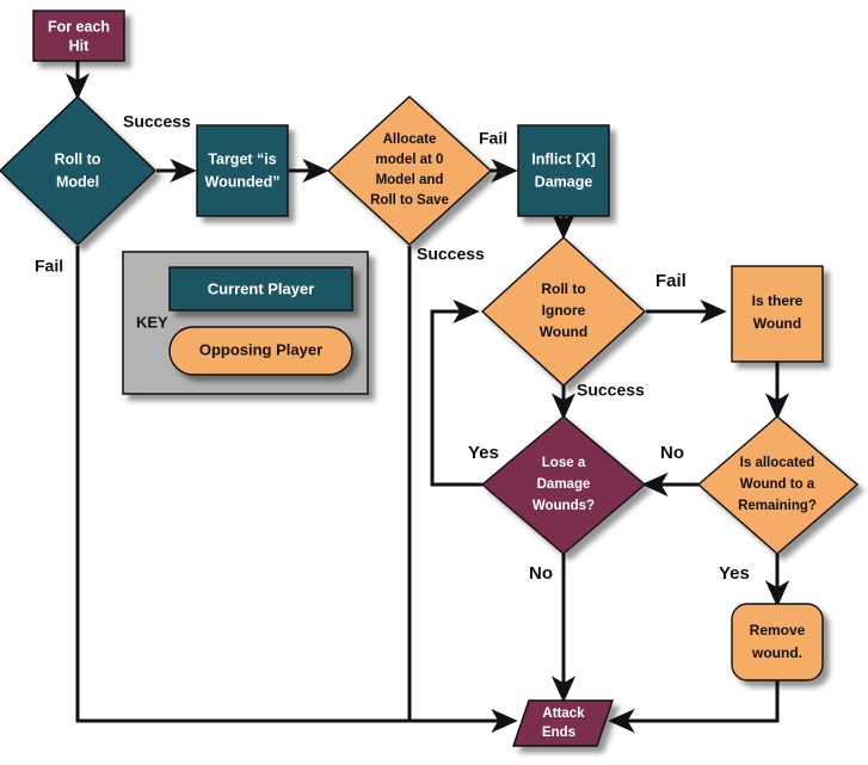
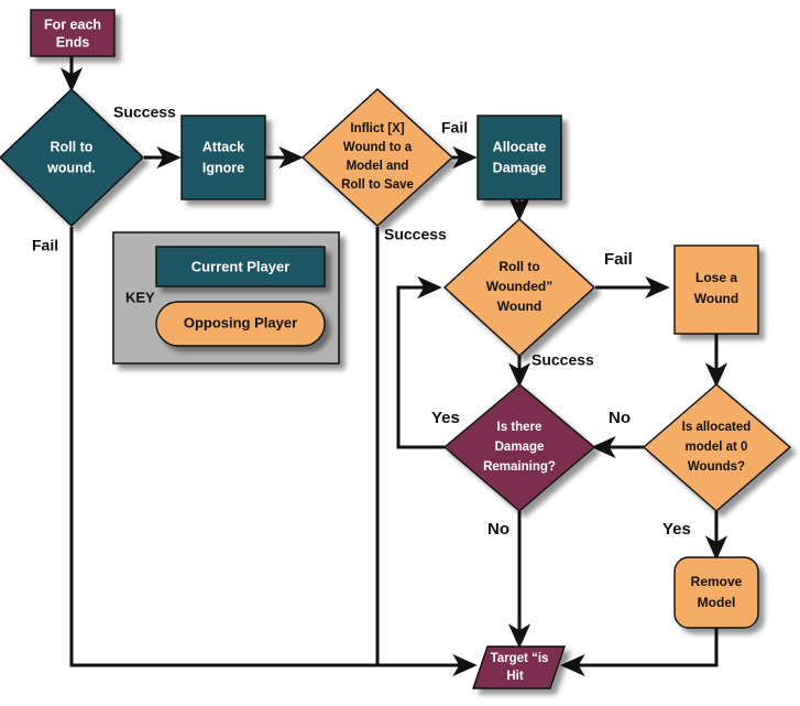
  KEY
  Current Player
  Opposing Player
  For each
- Hit
+ Ends
  Roll to
- Model
+ wound.
- Target “is
+ Attack
- Wounded”
+ Ignore
- Allocate
+ Inflict [X]
- model at 0
+ Wound to a
  Model and
  Roll to Save
- Inflict [X]
+ Allocate
  Damage
  Roll to
- Ignore
+ Wounded”
  Wound
- Is there
+ Lose a
  Wound
- Lose a
+ Is there
  Damage
- Wounds?
+ Remaining?
  Is allocated
- Wound to a
+ model at 0
- Remaining?
+ Wounds?
  Remove
- wound.
+ Model
- Attack
+ Target “is
- Ends
+ Hit
  Success
  Fail
  Fail
  Success
  Fail
  Success
  Yes
  No
  No
  Yes
